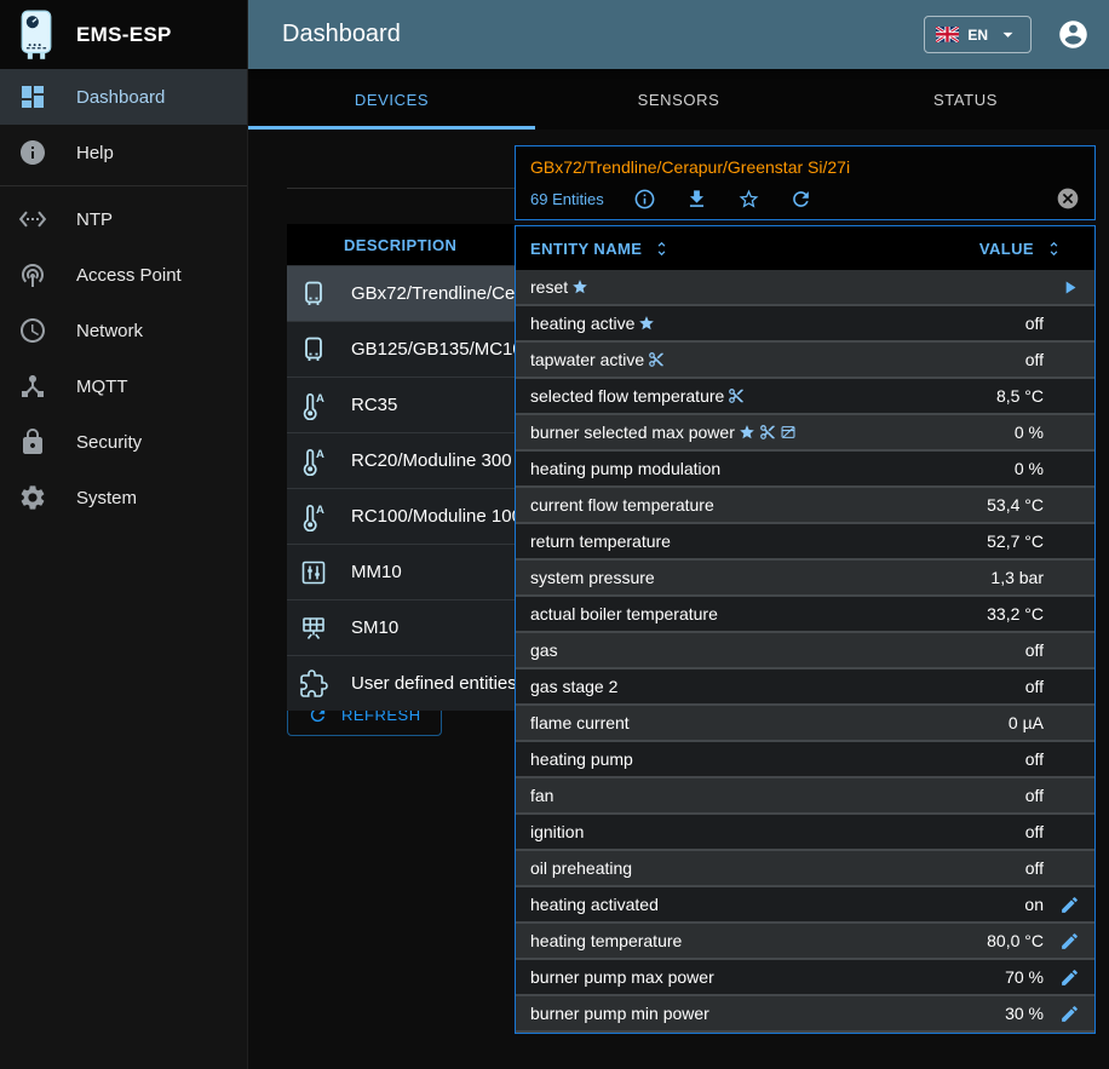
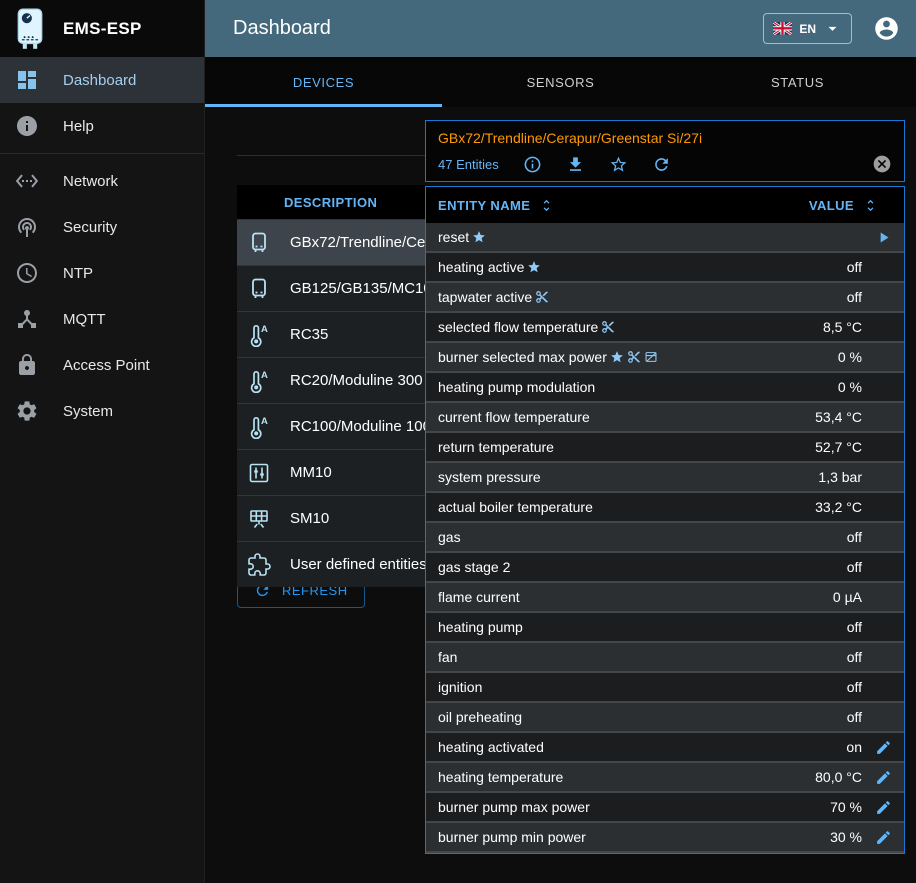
  EMS-ESP
  Dashboard
  Help
- NTP
+ Network
- Access Point
+ Security
- Network
+ NTP
  MQTT
- Security
+ Access Point
  System
  Dashboard
  EN
  DEVICES
  SENSORS
  STATUS
  DESCRIPTION
  GB125/GB135/MC1
  A
  RC35
  A
  RC20/Moduline 300
  A
  RC100/Moduline 10
  MM10
  SM10
  User defined entities
  REFRESH
  GBx72/Trendline/Cerapur/Greenstar Si/27i
- 69 Entities
+ 47 Entities
  ENTITY NAME
  VALUE
  reset
  heating active
  off
  tapwater active
  off
  selected flow temperature
  8,5 °C
  burner selected max power
  0 %
  heating pump modulation
  0 %
  current flow temperature
  53,4 °C
  return temperature
  52,7 °C
  system pressure
  1,3 bar
  actual boiler temperature
  33,2 °C
  gas
  off
  gas stage 2
  off
  flame current
  0 µA
  heating pump
  off
  fan
  off
  ignition
  off
  oil preheating
  off
  heating activated
  on
  heating temperature
  80,0 °C
  burner pump max power
  70 %
  burner pump min power
  30 %
